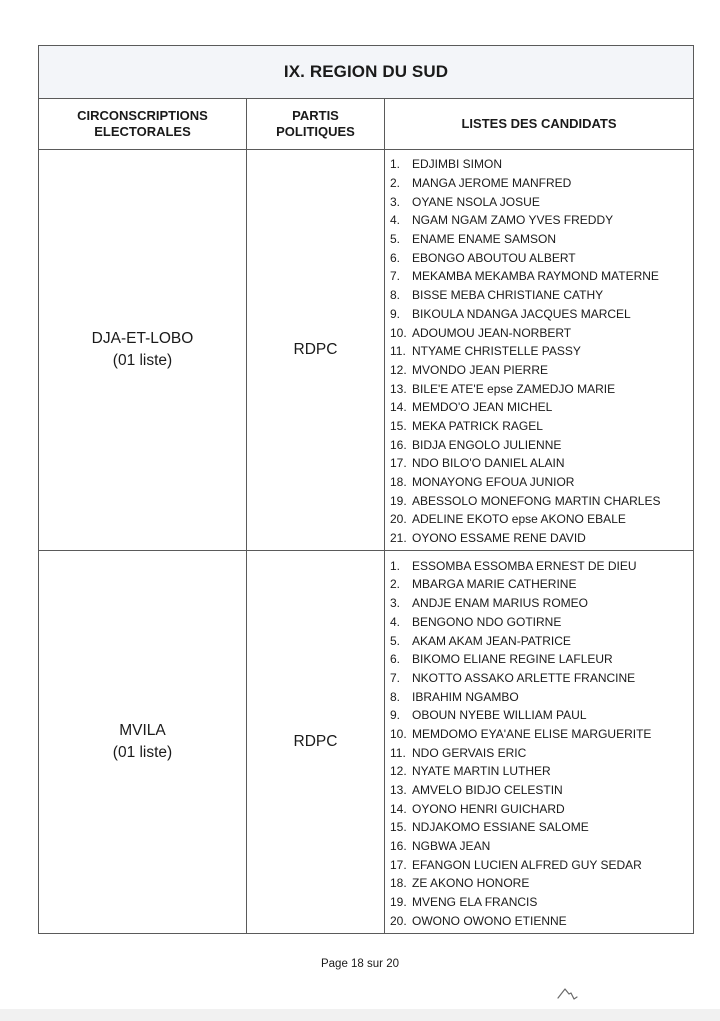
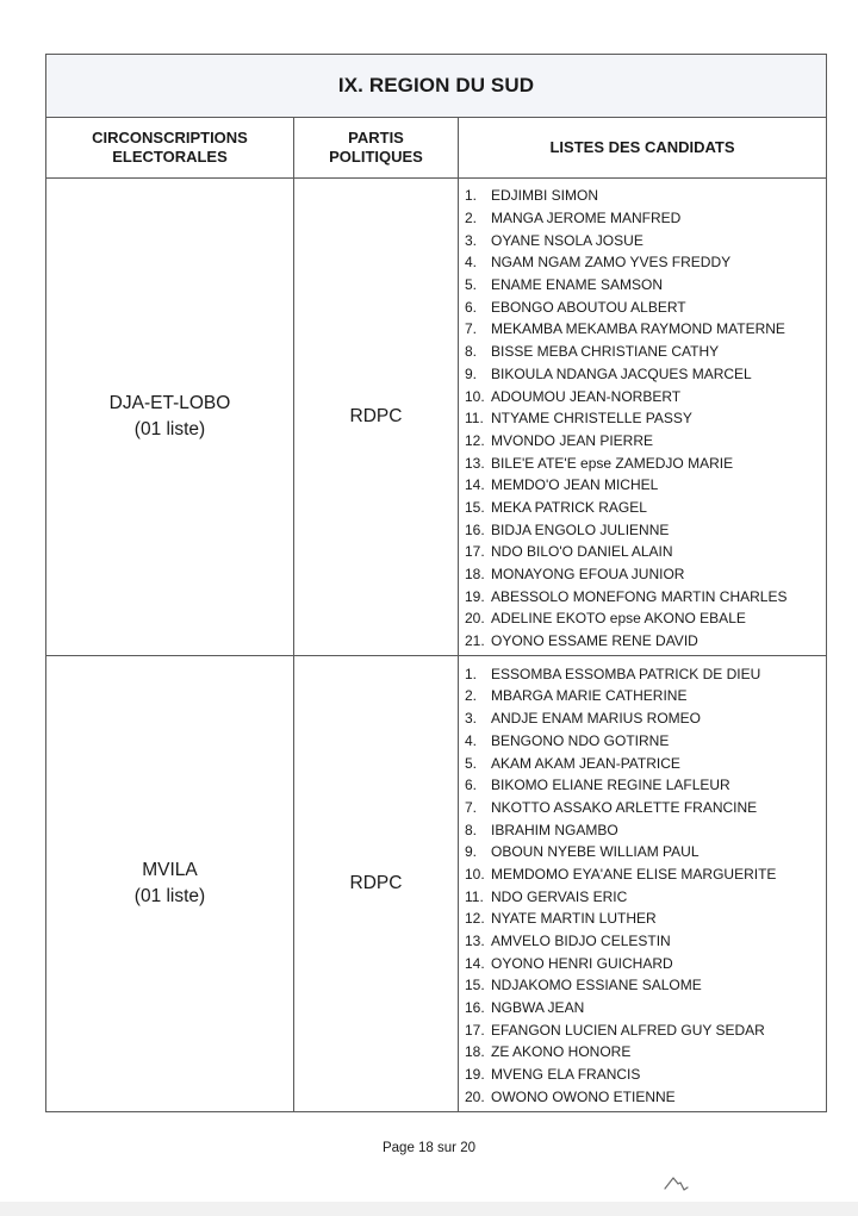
  IX. REGION DU SUD
  CIRCONSCRIPTIONS ELECTORALES	PARTIS POLITIQUES	LISTES DES CANDIDATS
  DJA-ET-LOBO(01 liste)	RDPC	1. EDJIMBI SIMON2. MANGA JEROME MANFRED3. OYANE NSOLA JOSUE4. NGAM NGAM ZAMO YVES FREDDY5. ENAME ENAME SAMSON6. EBONGO ABOUTOU ALBERT7. MEKAMBA MEKAMBA RAYMOND MATERNE8. BISSE MEBA CHRISTIANE CATHY9. BIKOULA NDANGA JACQUES MARCEL10. ADOUMOU JEAN-NORBERT11. NTYAME CHRISTELLE PASSY12. MVONDO JEAN PIERRE13. BILE'E ATE'E epse ZAMEDJO MARIE14. MEMDO'O JEAN MICHEL15. MEKA PATRICK RAGEL16. BIDJA ENGOLO JULIENNE17. NDO BILO'O DANIEL ALAIN18. MONAYONG EFOUA JUNIOR19. ABESSOLO MONEFONG MARTIN CHARLES20. ADELINE EKOTO epse AKONO EBALE21. OYONO ESSAME RENE DAVID
- MVILA(01 liste)	RDPC	1. ESSOMBA ESSOMBA ERNEST DE DIEU2. MBARGA MARIE CATHERINE3. ANDJE ENAM MARIUS ROMEO4. BENGONO NDO GOTIRNE5. AKAM AKAM JEAN-PATRICE6. BIKOMO ELIANE REGINE LAFLEUR7. NKOTTO ASSAKO ARLETTE FRANCINE8. IBRAHIM NGAMBO9. OBOUN NYEBE WILLIAM PAUL10. MEMDOMO EYA'ANE ELISE MARGUERITE11. NDO GERVAIS ERIC12. NYATE MARTIN LUTHER13. AMVELO BIDJO CELESTIN14. OYONO HENRI GUICHARD15. NDJAKOMO ESSIANE SALOME16. NGBWA JEAN17. EFANGON LUCIEN ALFRED GUY SEDAR18. ZE AKONO HONORE19. MVENG ELA FRANCIS20. OWONO OWONO ETIENNE
+ MVILA(01 liste)	RDPC	1. ESSOMBA ESSOMBA PATRICK DE DIEU2. MBARGA MARIE CATHERINE3. ANDJE ENAM MARIUS ROMEO4. BENGONO NDO GOTIRNE5. AKAM AKAM JEAN-PATRICE6. BIKOMO ELIANE REGINE LAFLEUR7. NKOTTO ASSAKO ARLETTE FRANCINE8. IBRAHIM NGAMBO9. OBOUN NYEBE WILLIAM PAUL10. MEMDOMO EYA'ANE ELISE MARGUERITE11. NDO GERVAIS ERIC12. NYATE MARTIN LUTHER13. AMVELO BIDJO CELESTIN14. OYONO HENRI GUICHARD15. NDJAKOMO ESSIANE SALOME16. NGBWA JEAN17. EFANGON LUCIEN ALFRED GUY SEDAR18. ZE AKONO HONORE19. MVENG ELA FRANCIS20. OWONO OWONO ETIENNE
  Page 18 sur 20
